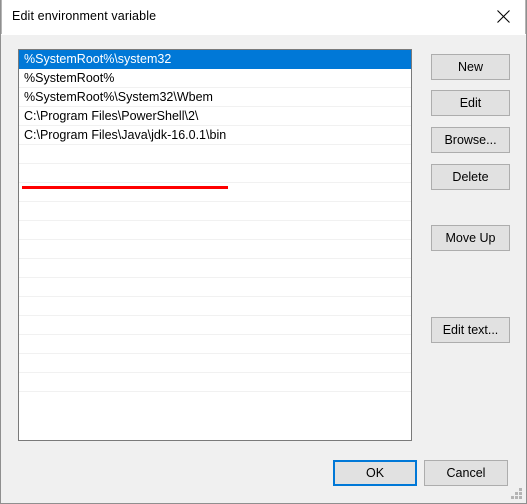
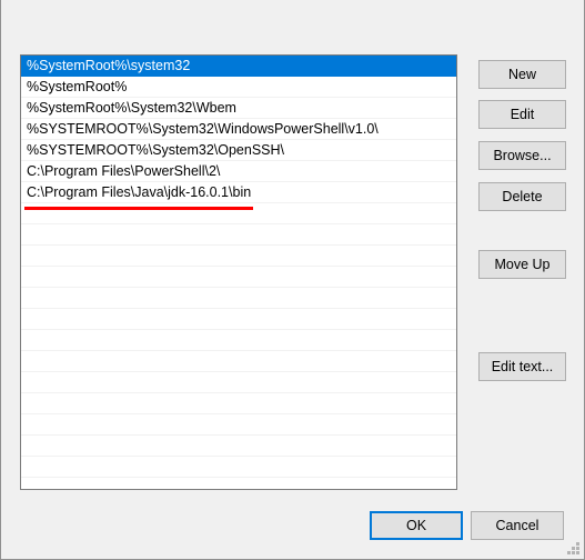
- Edit environment variable
  %SystemRoot%\system32
  %SystemRoot%
  %SystemRoot%\System32\Wbem
+ %SYSTEMROOT%\System32\WindowsPowerShell\v1.0\
+ %SYSTEMROOT%\System32\OpenSSH\
  C:\Program Files\PowerShell\2\
  C:\Program Files\Java\jdk-16.0.1\bin
  New
  Edit
  Browse...
  Delete
  Move Up
  Edit text...
  OK
  Cancel
